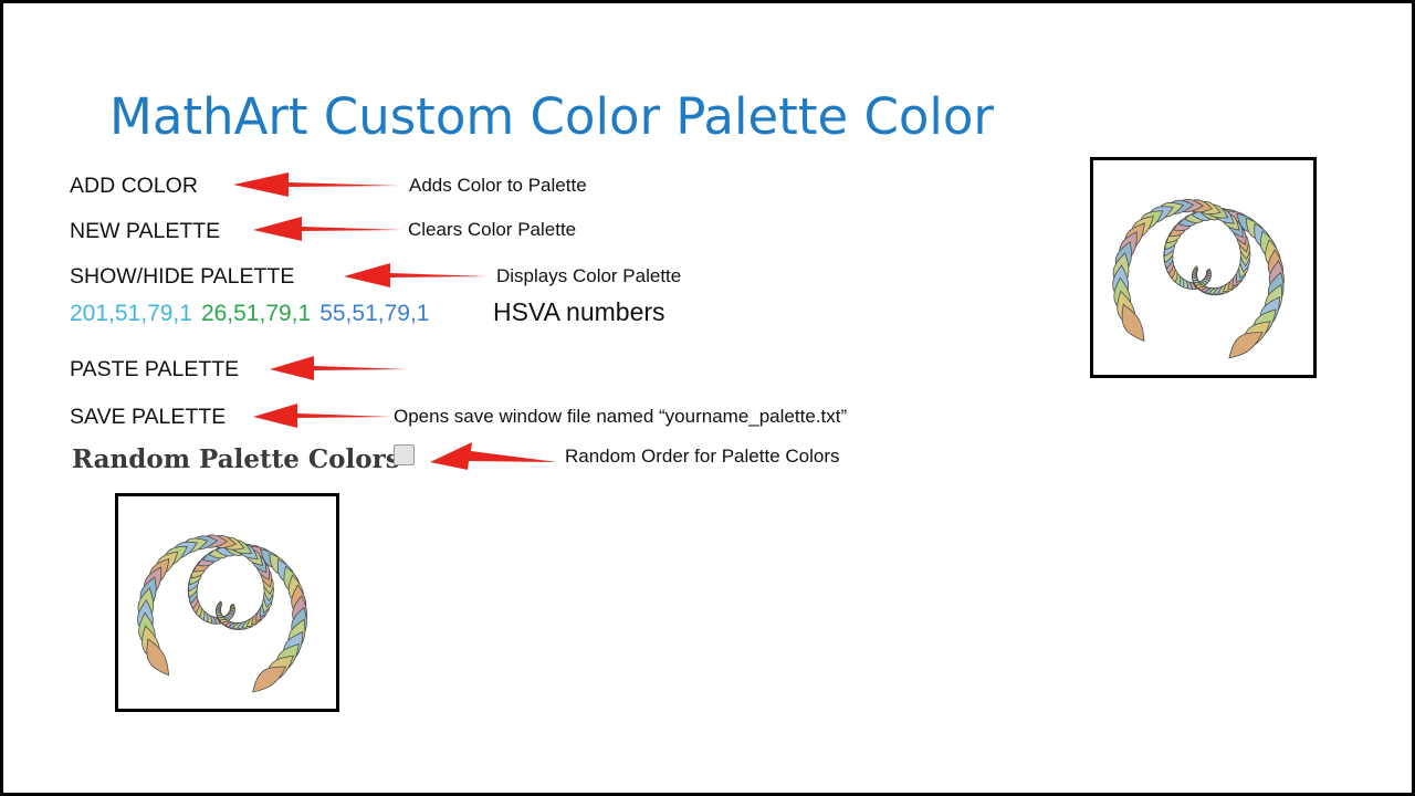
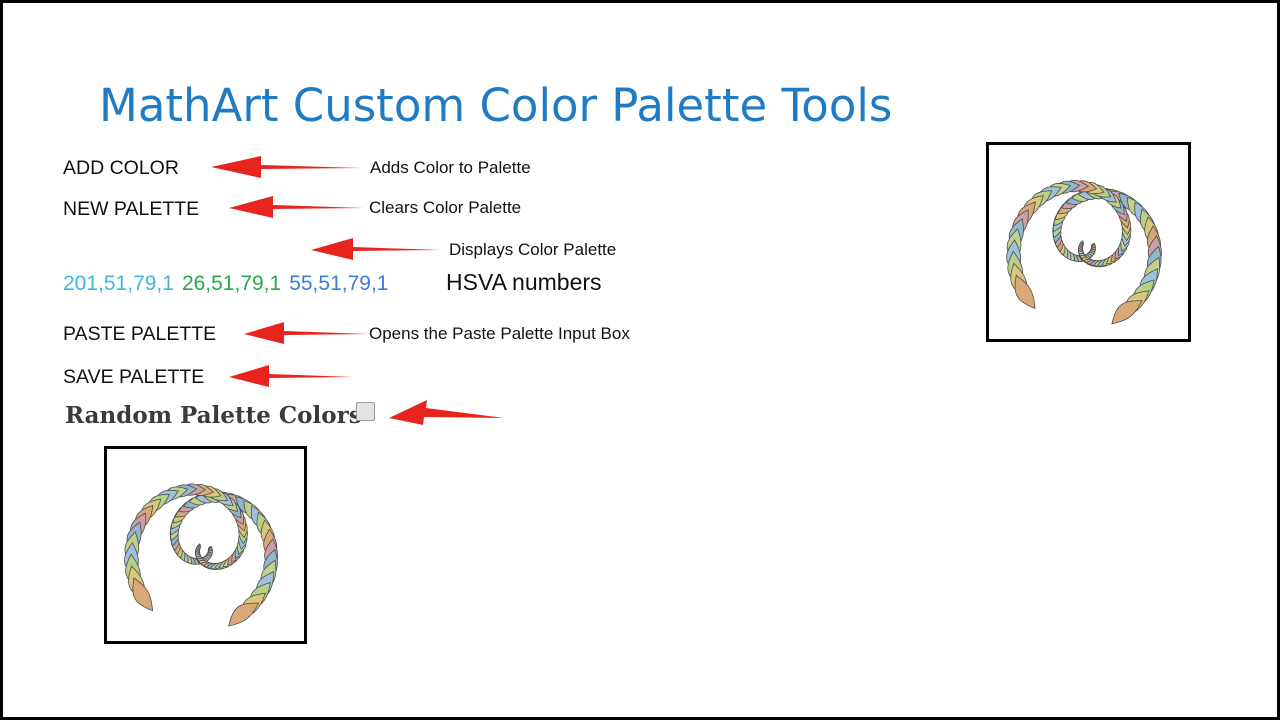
- MathArt Custom Color Palette Color
+ MathArt Custom Color Palette Tools
  ADD COLOR
  Adds Color to Palette
  NEW PALETTE
  Clears Color Palette
- SHOW/HIDE PALETTE
  Displays Color Palette
  201,51,79,1 26,51,79,1 55,51,79,1
  HSVA numbers
  PASTE PALETTE
+ Opens the Paste Palette Input Box
  SAVE PALETTE
- Opens save window file named “yourname_palette.txt”
  Random Palette Color
- Random Order for Palette Colors
